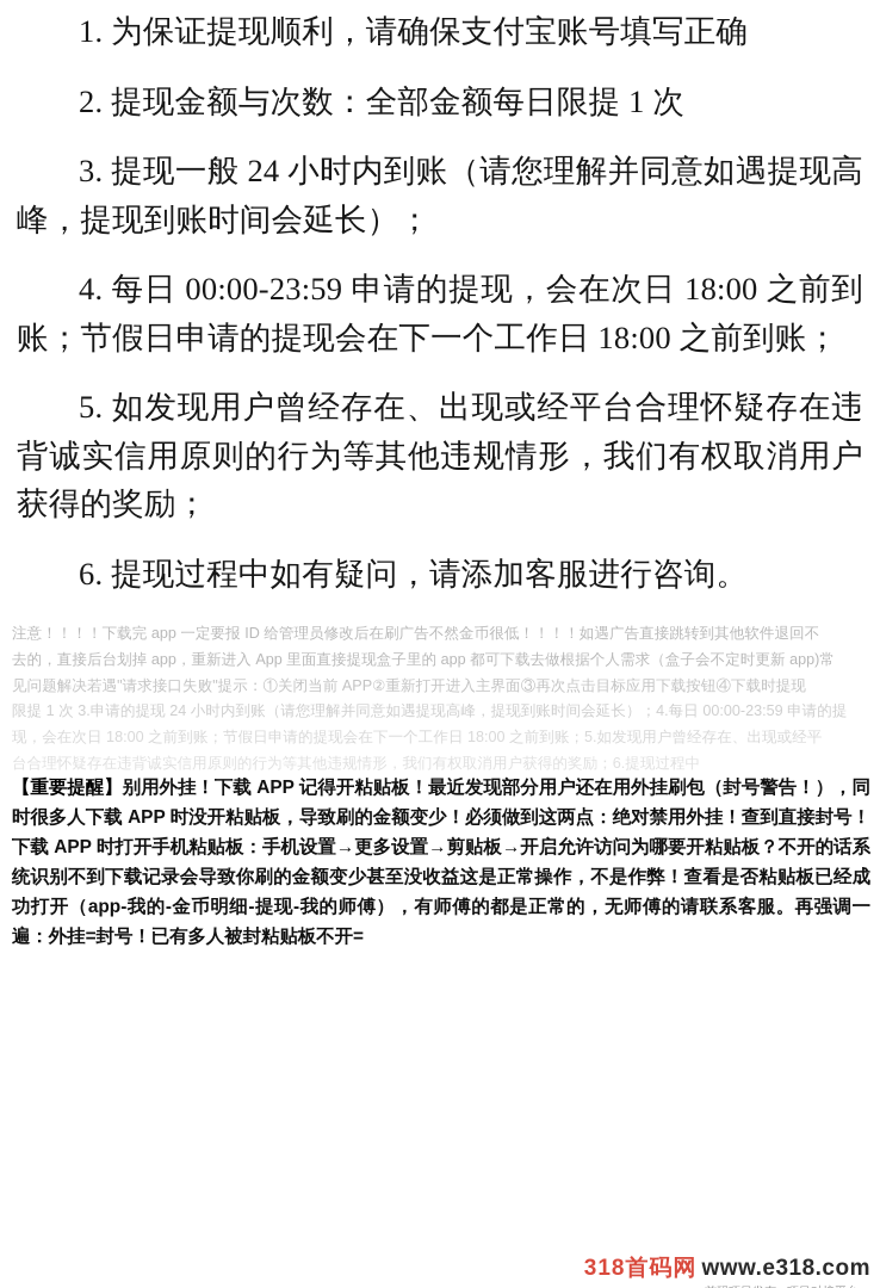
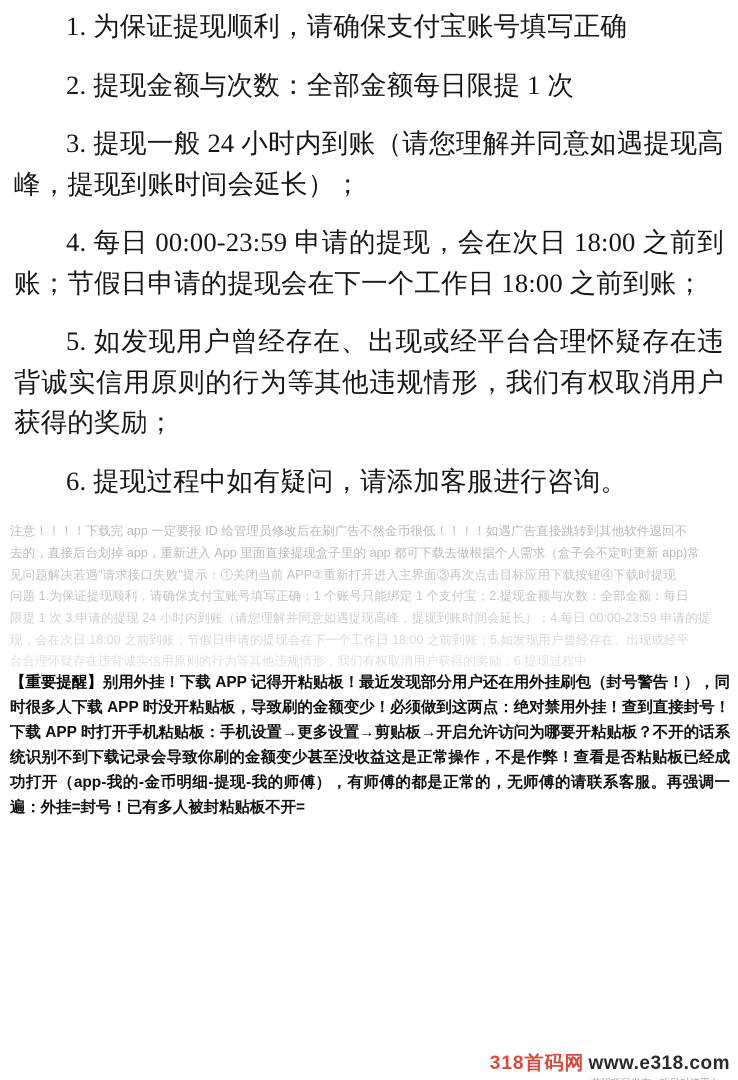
  1. 为保证提现顺利，请确保支付宝账号填写正确
  2. 提现金额与次数：全部金额每日限提 1 次
  3. 提现一般 24 小时内到账（请您理解并同意如遇提现高峰，提现到账时间会延长）；
  4. 每日 00:00-23:59 申请的提现，会在次日 18:00 之前到账；节假日申请的提现会在下一个工作日 18:00 之前到账；
  5. 如发现用户曾经存在、出现或经平台合理怀疑存在违背诚实信用原则的行为等其他违规情形，我们有权取消用户获得的奖励；
  6. 提现过程中如有疑问，请添加客服进行咨询。
  注意！！！！下载完 app 一定要报 ID 给管理员修改后在刷广告不然金币很低！！！！如遇广告直接跳转到其他软件退回不
  去的，直接后台划掉 app，重新进入 App 里面直接提现盒子里的 app 都可下载去做根据个人需求（盒子会不定时更新 app)常
  见问题解决若遇"请求接口失败"提示：①关闭当前 APP②重新打开进入主界面③再次点击目标应用下载按钮④下载时提现
+ 问题 1.为保证提现顺利，请确保支付宝账号填写正确；1 个账号只能绑定 1 个支付宝；2.提现金额与次数：全部金额：每日
  限提 1 次 3.申请的提现 24 小时内到账（请您理解并同意如遇提现高峰，提现到账时间会延长）；4.每日 00:00-23:59 申请的提
  现，会在次日 18:00 之前到账；节假日申请的提现会在下一个工作日 18:00 之前到账；5.如发现用户曾经存在、出现或经平
  台合理怀疑存在违背诚实信用原则的行为等其他违规情形，我们有权取消用户获得的奖励；6.提现过程中
  【重要提醒】别用外挂！下载 APP 记得开粘贴板！最近发现部分用户还在用外挂刷包（封号警告！），同时很多人下载 APP 时没开粘贴板，导致刷的金额变少！必须做到这两点：绝对禁用外挂！查到直接封号！下载 APP 时打开手机粘贴板：手机设置→更多设置→剪贴板→开启允许访问为哪要开粘贴板？不开的话系统识别不到下载记录会导致你刷的金额变少甚至没收益这是正常操作，不是作弊！查看是否粘贴板已经成功打开（app-我的-金币明细-提现-我的师傅），有师傅的都是正常的，无师傅的请联系客服。再强调一遍：外挂=封号！已有多人被封粘贴板不开=
  318首码网
  www.e318.com
